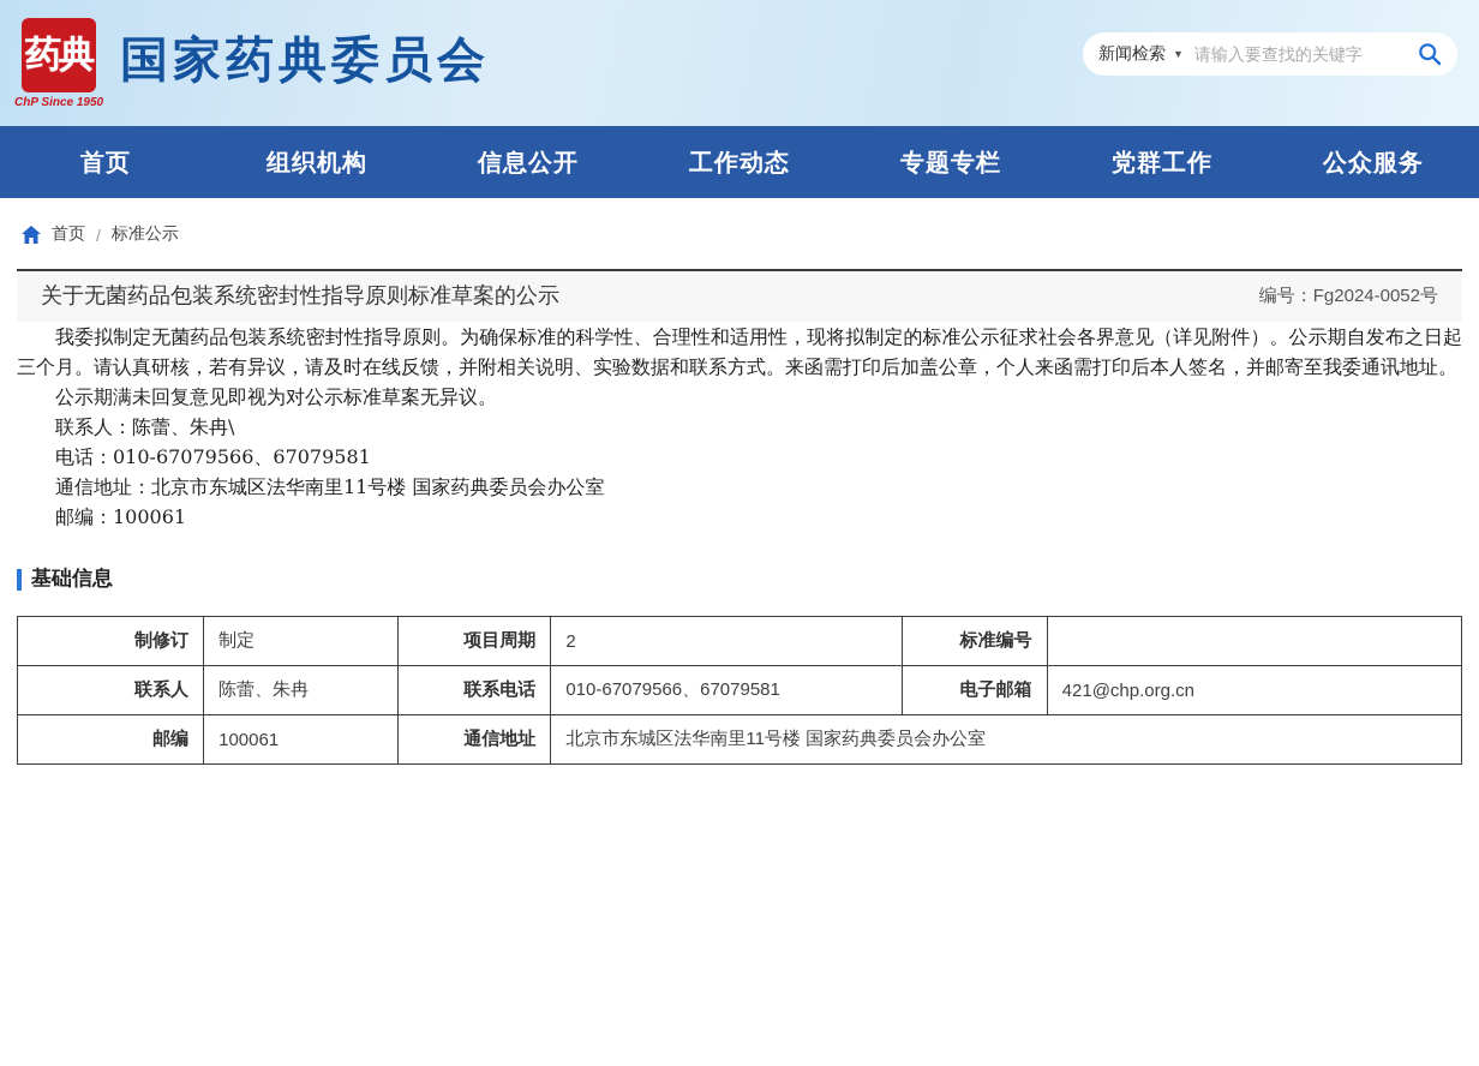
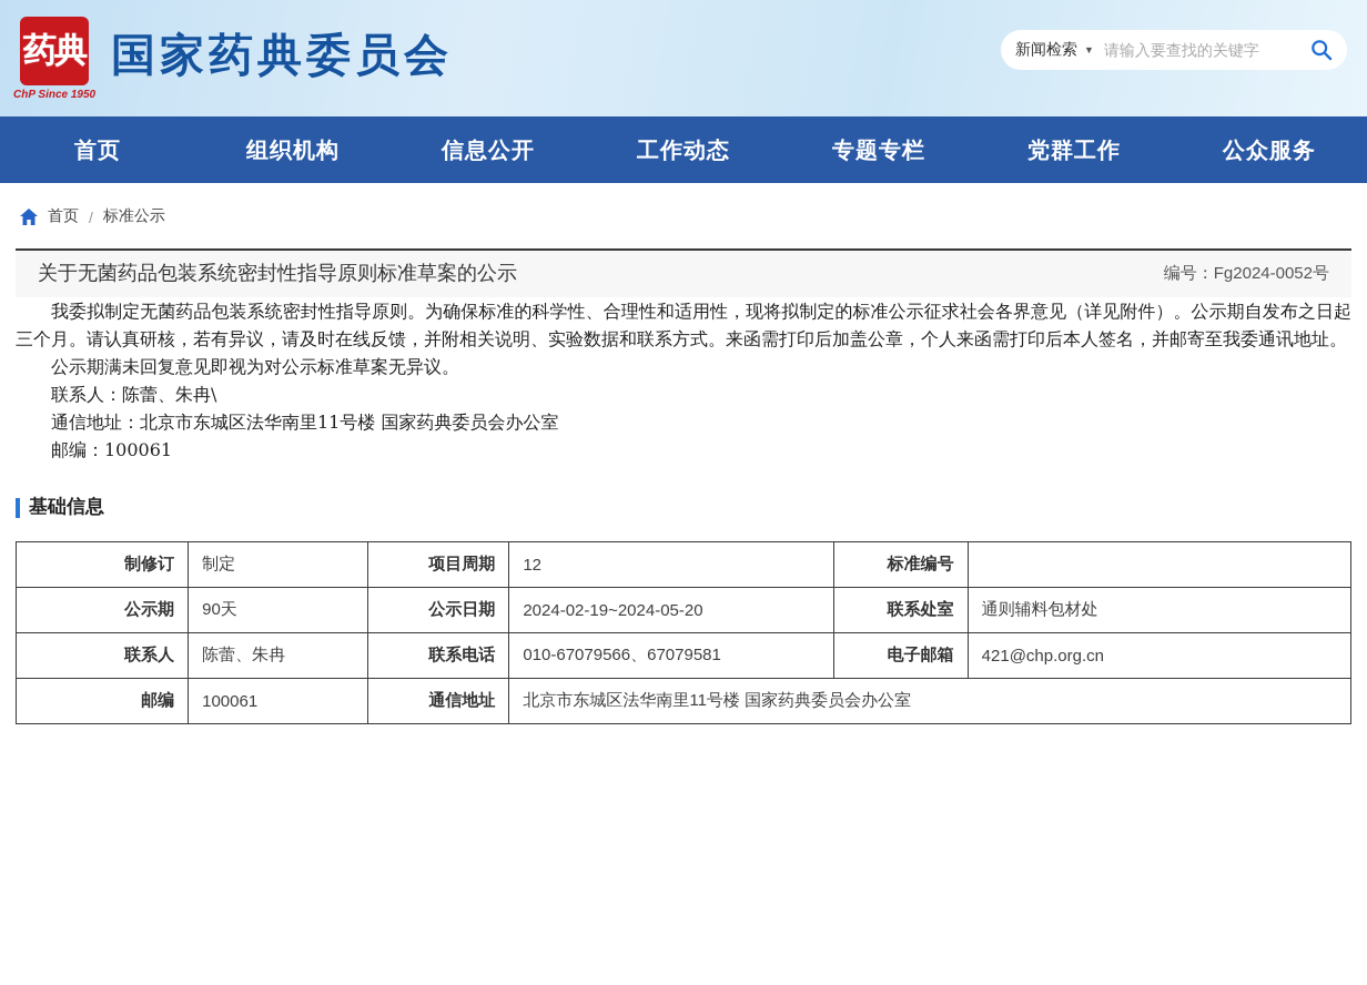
  药典
  ChP Since 1950
  国家药典委员会
  新闻检索
  ▼
  请输入要查找的关键字
  首页
  组织机构
  信息公开
  工作动态
  专题专栏
  党群工作
  公众服务
  首页
  /
  标准公示
  关于无菌药品包装系统密封性指导原则标准草案的公示
  编号：Fg2024-0052号
  我委拟制定无菌药品包装系统密封性指导原则。为确保标准的科学性、合理性和适用性，现将拟制定的标准公示征求社会各界意见（详见附件）。公示期自发布之日起三个月。请认真研核，若有异议，请及时在线反馈，并附相关说明、实验数据和联系方式。来函需打印后加盖公章，个人来函需打印后本人签名，并邮寄至我委通讯地址。
  公示期满未回复意见即视为对公示标准草案无异议。
  联系人：陈蕾、朱冉\
- 电话：010-67079566、67079581
  通信地址：北京市东城区法华南里11号楼 国家药典委员会办公室
  邮编：100061
  基础信息
- 制修订	制定	项目周期	2	标准编号
+ 制修订	制定	项目周期	12	标准编号
+ 公示期	90天	公示日期	2024-02-19~2024-05-20	联系处室	通则辅料包材处
  联系人	陈蕾、朱冉	联系电话	010-67079566、67079581	电子邮箱	421@chp.org.cn
  邮编	100061	通信地址	北京市东城区法华南里11号楼 国家药典委员会办公室
